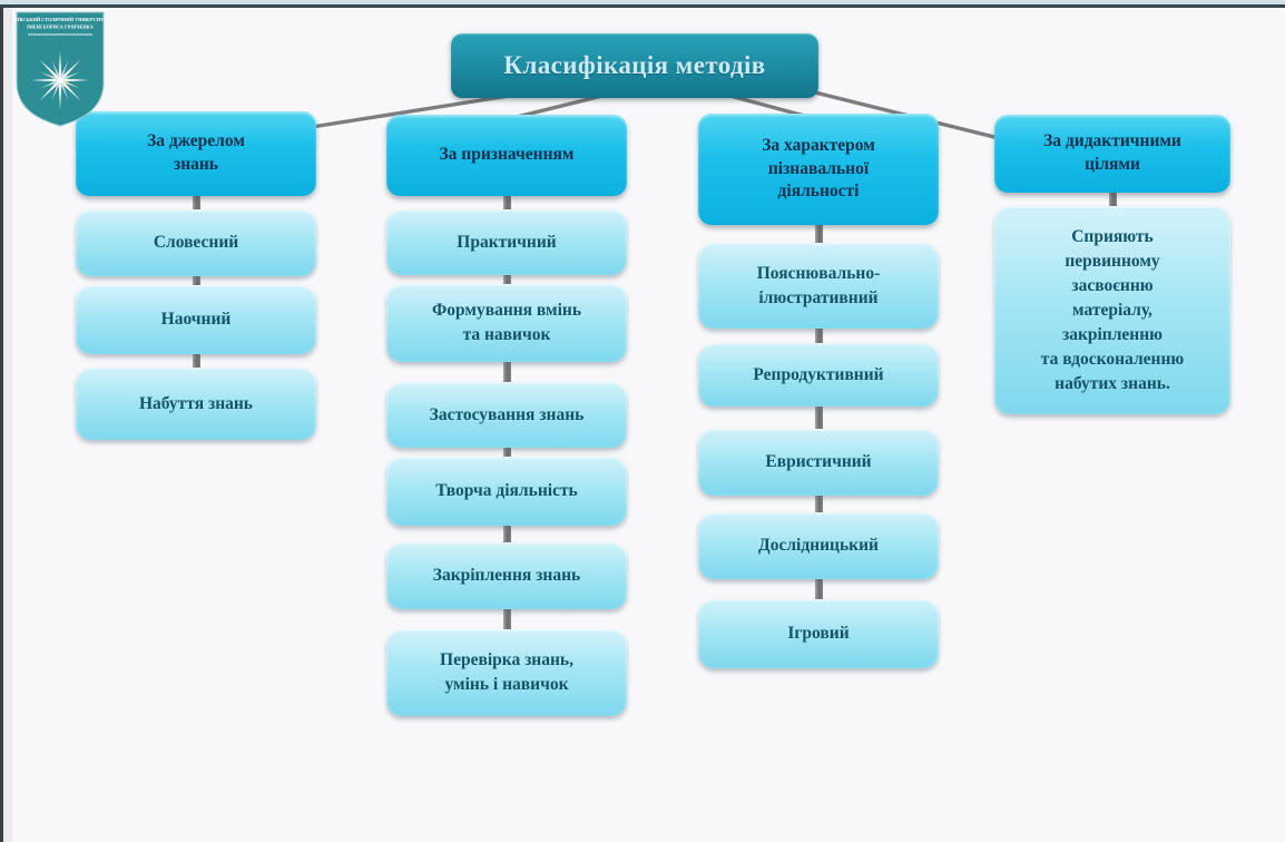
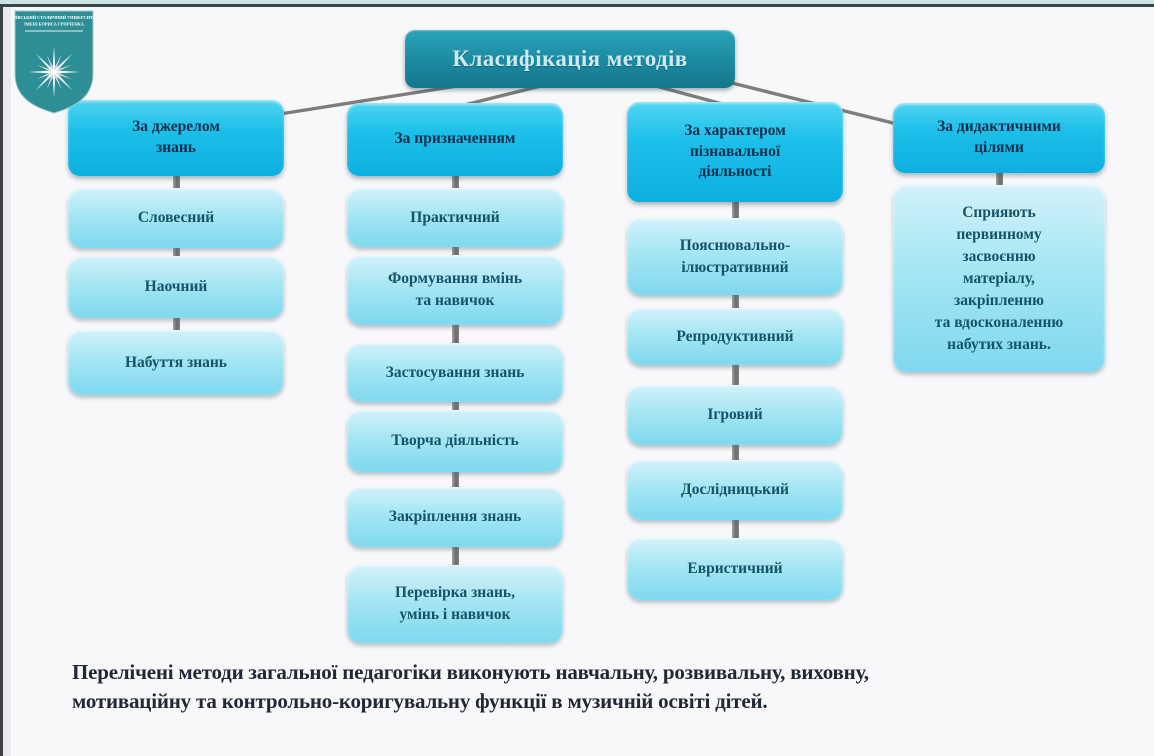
  Класифікація методів
  За джерелом
  знань
  Словесний
  Наочний
  Набуття знань
  За призначенням
  Практичний
  Формування вмінь
  та навичок
  Застосування знань
  Творча діяльність
  Закріплення знань
  Перевірка знань,
  умінь і навичок
  За характером
  пізнавальної
  діяльності
  Пояснювально-
  ілюстративний
  Репродуктивний
- Евристичний
+ Ігровий
  Дослідницький
- Ігровий
+ Евристичний
  За дидактичними
  цілями
  Сприяють
  первинному
  засвоєнню
  матеріалу,
  закріпленню
  та вдосконаленню
  набутих знань.
+ Перелічені методи загальної педагогіки виконують навчальну, розвивальну, виховну,
+ мотиваційну та контрольно-коригувальну функції в музичній освіті дітей.
